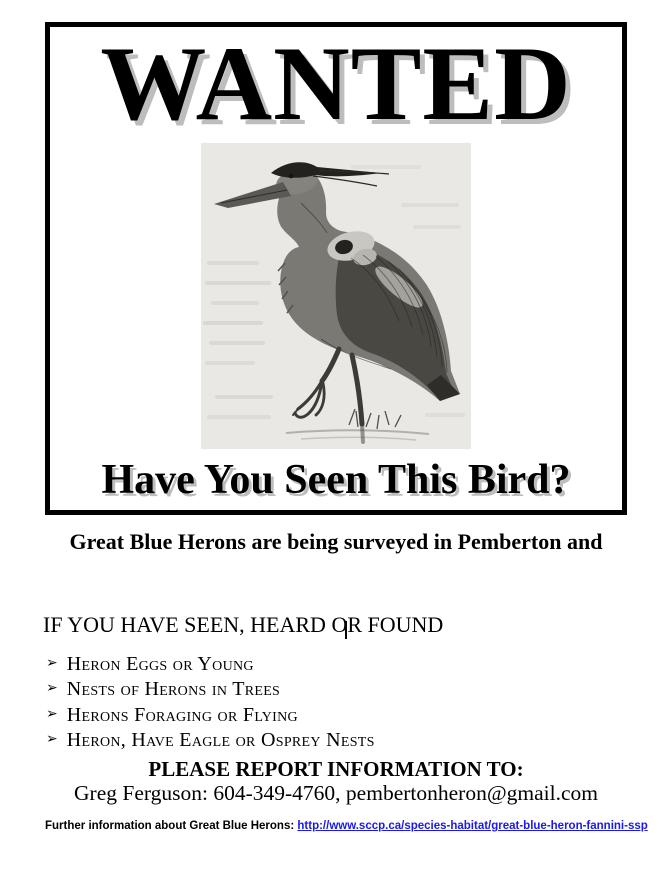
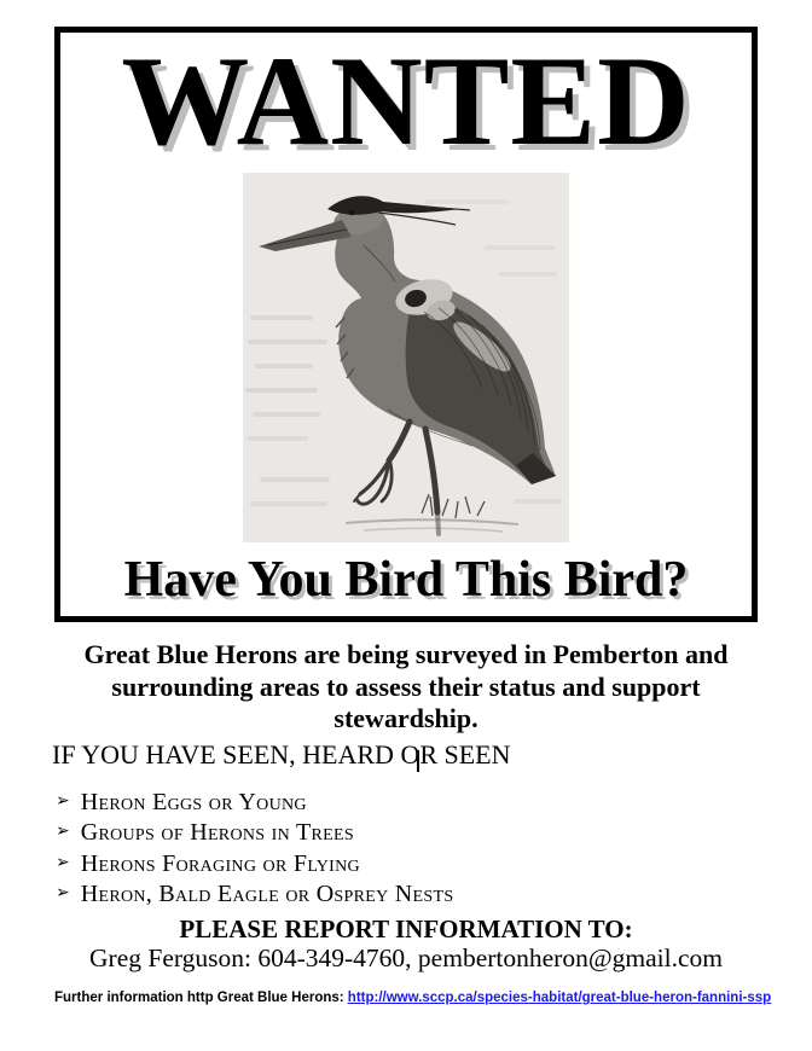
  WANTED
- Have You Seen This Bird?
+ Have You Bird This Bird?
  Great Blue Herons are being surveyed in Pemberton and
+ surrounding areas to assess their status and support
+ stewardship.
- IF YOU HAVE SEEN, HEARD OR FOUND
+ IF YOU HAVE SEEN, HEARD OR SEEN
  ➢
  Heron Eggs or Young
  ➢
- Nests of Herons in Trees
+ Groups of Herons in Trees
  ➢
  Herons Foraging or Flying
  ➢
- Heron, Have Eagle or Osprey Nests
+ Heron, Bald Eagle or Osprey Nests
  PLEASE REPORT INFORMATION TO:
  Greg Ferguson: 604-349-4760, pembertonheron@gmail.com
- Further information about Great Blue Herons: http://www.sccp.ca/species-habitat/great-blue-heron-fannini-ssp
+ Further information http Great Blue Herons: http://www.sccp.ca/species-habitat/great-blue-heron-fannini-ssp
